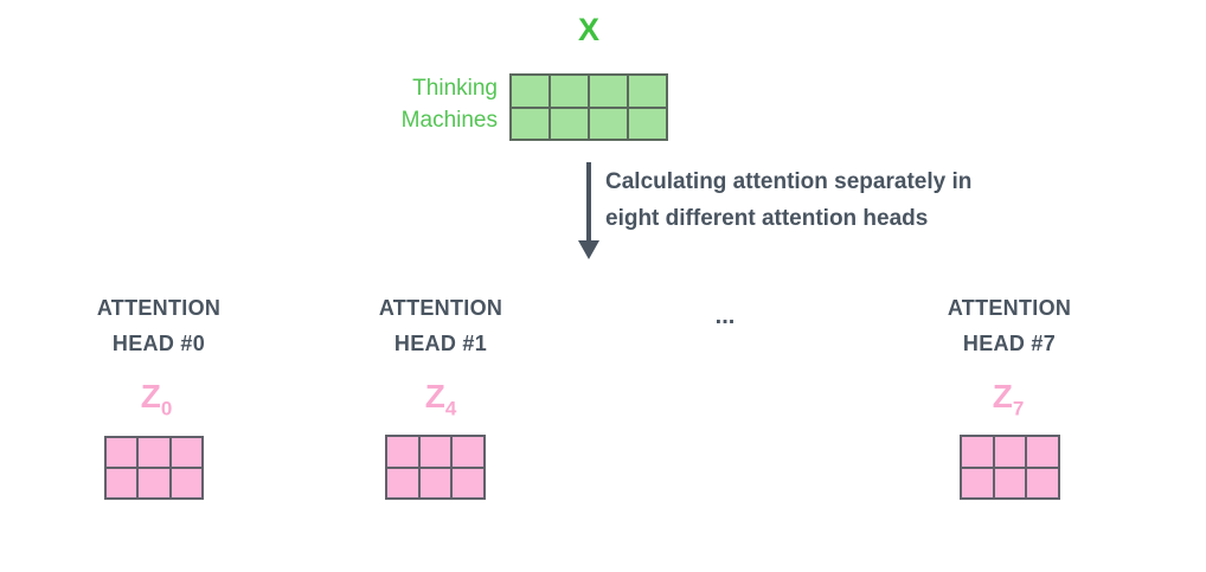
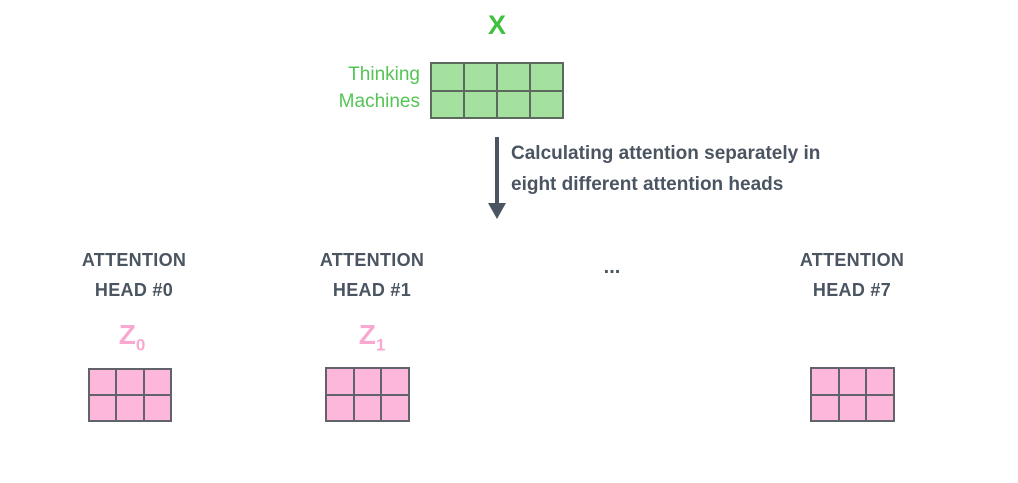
  X
  Thinking
  Machines
  Calculating attention separately in
  eight different attention heads
  ATTENTION
  HEAD #0
  ATTENTION
  HEAD #1
  ...
  ATTENTION
  HEAD #7
  Z0
- Z4
+ Z1
- Z7
